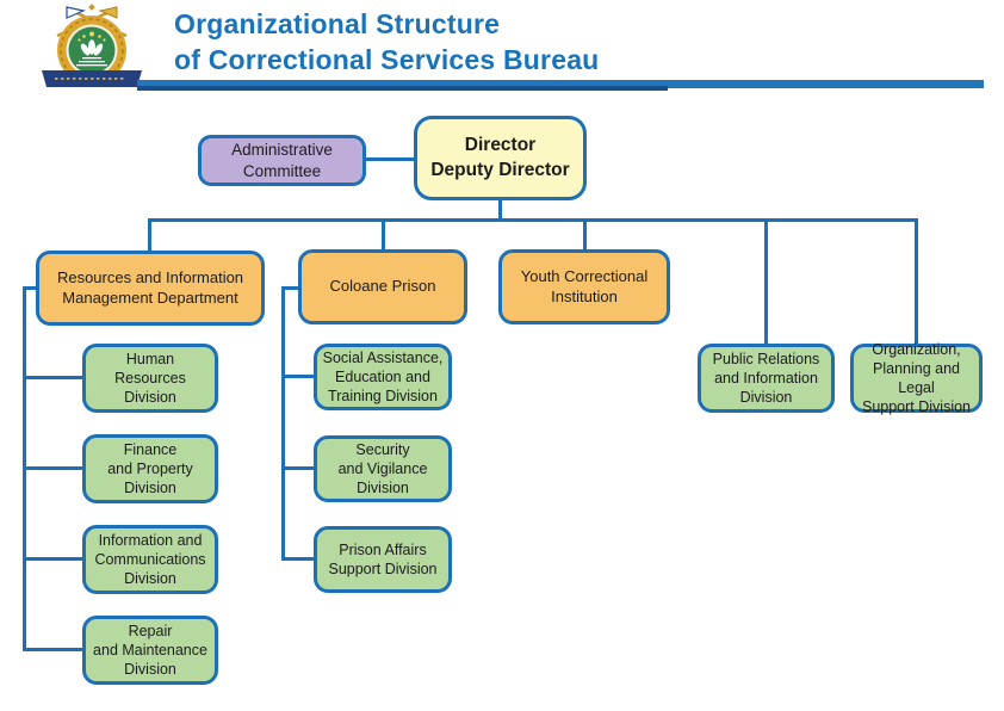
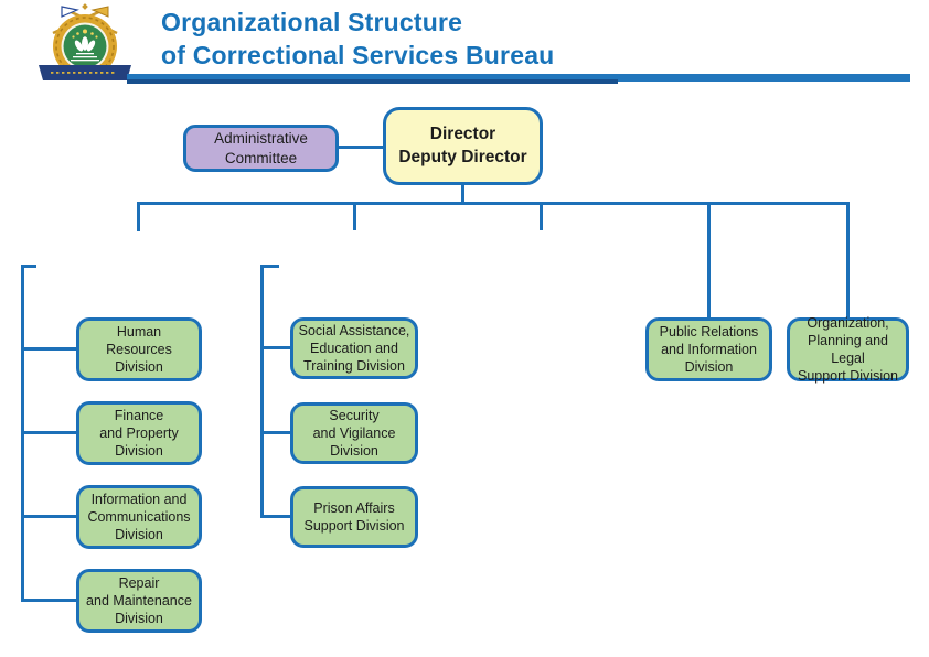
  Organizational Structure
  of Correctional Services Bureau
  Administrative
  Committee
  Director
  Deputy Director
- Resources and Information
- Management Department
- Coloane Prison
- Youth Correctional
- Institution
  Human
  Resources
  Division
  Finance
  and Property
  Division
  Information and
  Communications
  Division
  Repair
  and Maintenance
  Division
  Social Assistance,
  Education and
  Training Division
  Security
  and Vigilance
  Division
  Prison Affairs
  Support Division
  Public Relations
  and Information
  Division
  Organization,
  Planning and Legal
  Support Division
